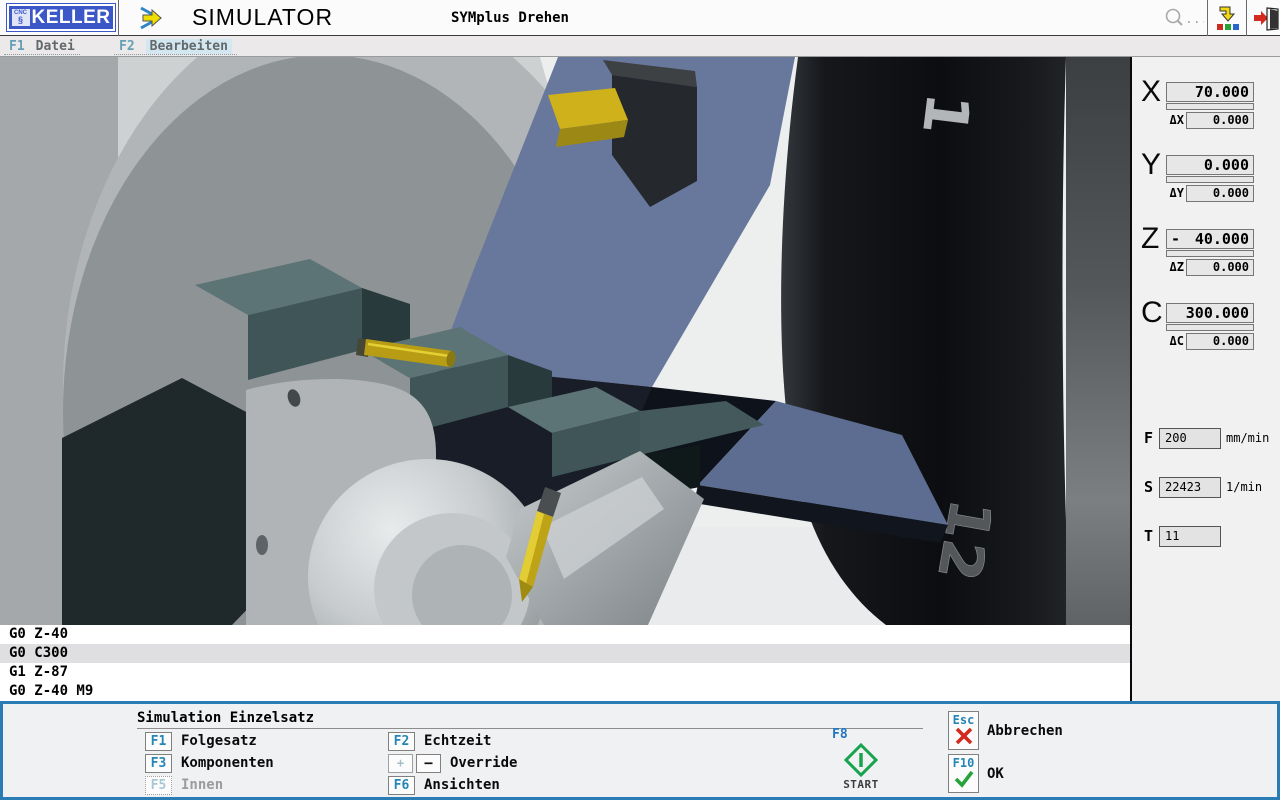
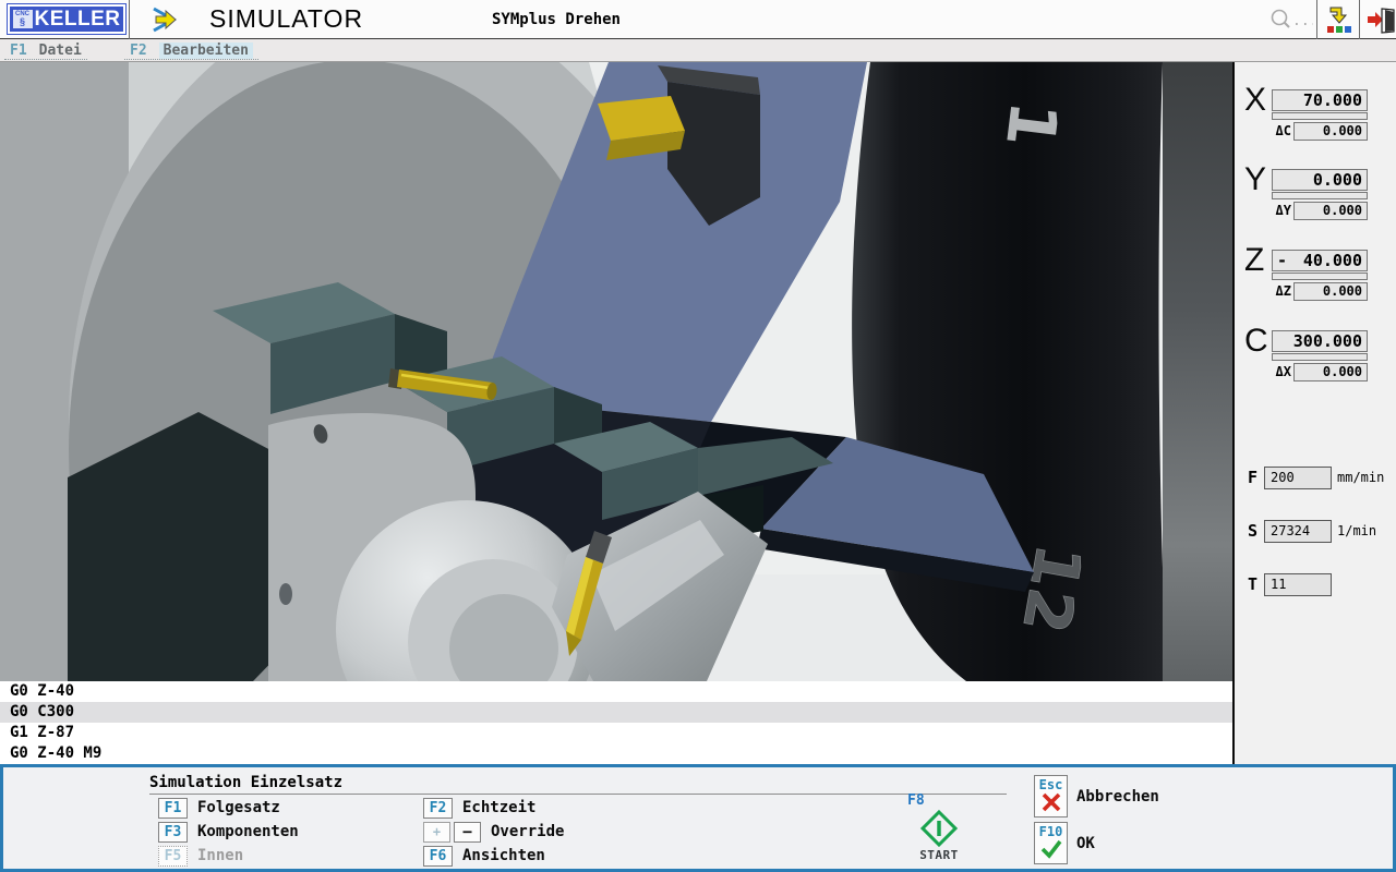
  §
  KELLER
  SIMULATOR
  SYMplus Drehen
  F1
  Datei
  F2
  Bearbeiten
  G0 Z-40
  G0 C300
  G1 Z-87
  G0 Z-40 M9
  X
  70.000
- ΔX
+ ΔC
  0.000
  Y
  0.000
  ΔY
  0.000
  Z
  -
  40.000
  ΔZ
  0.000
  C
  300.000
- ΔC
+ ΔX
  0.000
  F
  200
  mm/min
  S
- 22423
+ 27324
  1/min
  T
  11
  Simulation Einzelsatz
  F1
  Folgesatz
  F3
  Komponenten
  F5
  Innen
  F2
  Echtzeit
  +
  −
  Override
  F6
  Ansichten
  F8
  START
  Esc
  Abbrechen
  F10
  OK
